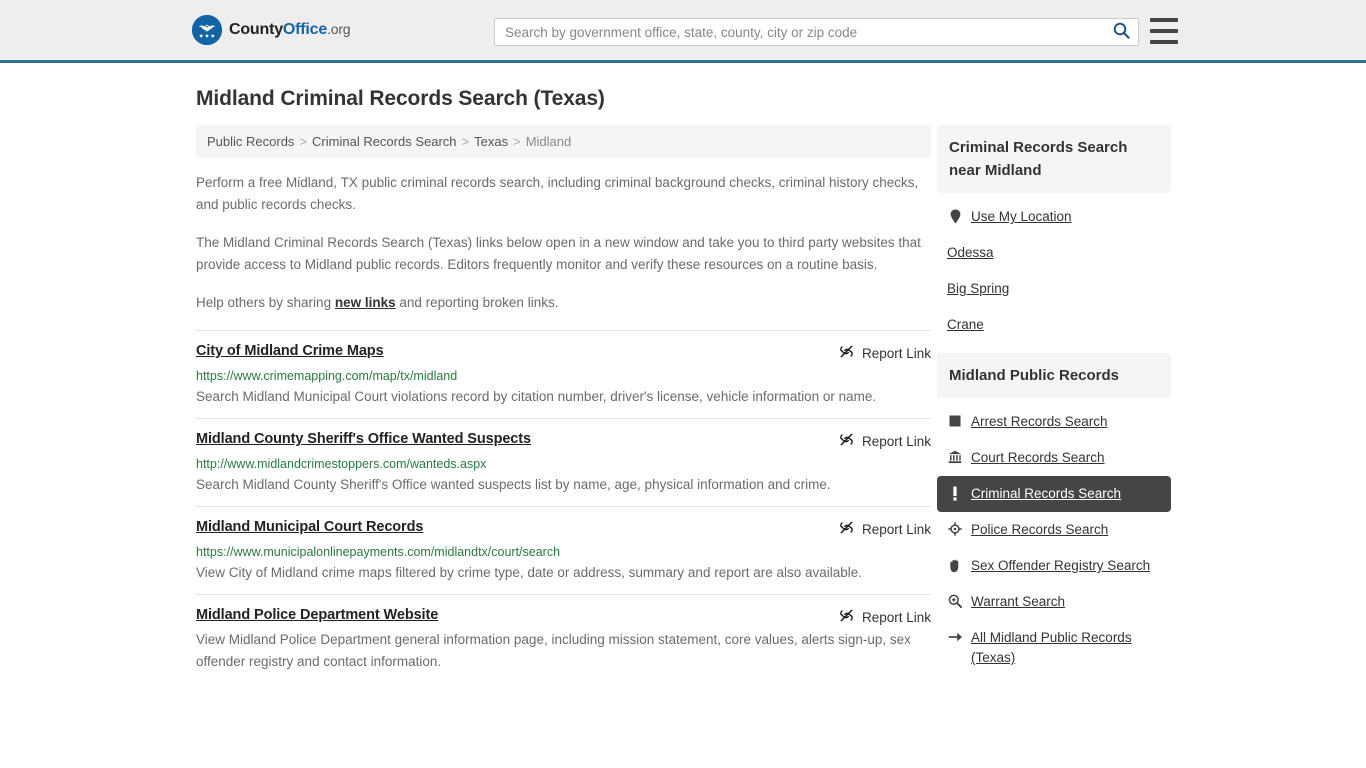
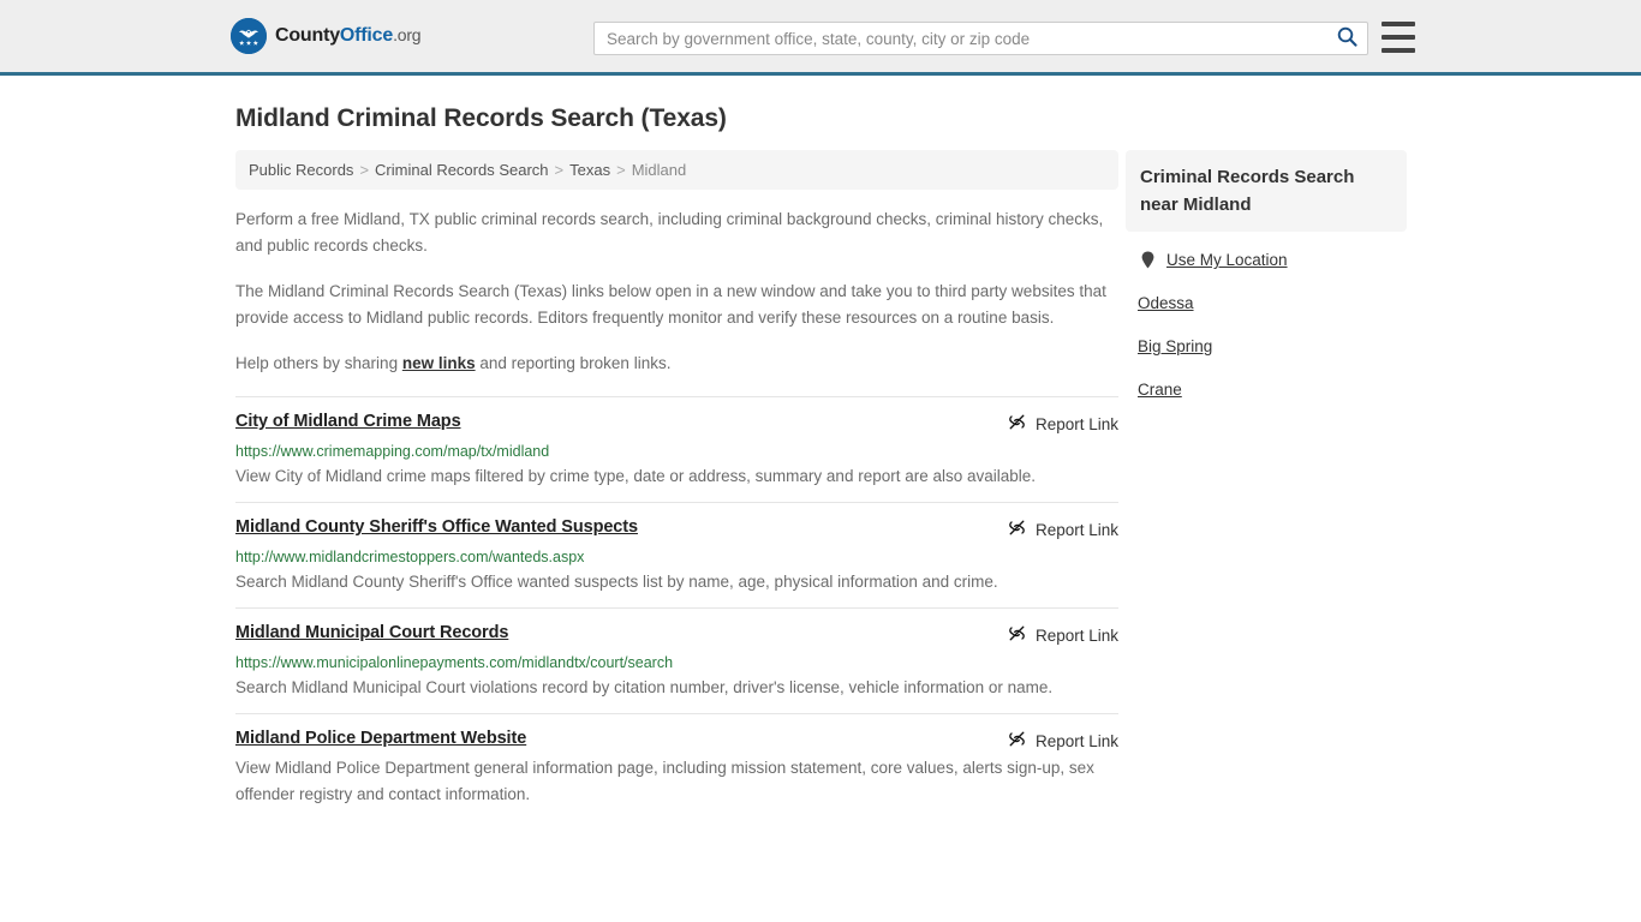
  CountyOffice.org
  Search by government office, state, county, city or zip code
  Midland Criminal Records Search (Texas)
  Public Records > Criminal Records Search > Texas > Midland
  Perform a free Midland, TX public criminal records search, including criminal background checks, criminal history checks, and public records checks.
  The Midland Criminal Records Search (Texas) links below open in a new window and take you to third party websites that provide access to Midland public records. Editors frequently monitor and verify these resources on a routine basis.
  Help others by sharing new links and reporting broken links.
  City of Midland Crime Maps
  Report Link
  https://www.crimemapping.com/map/tx/midland
- Search Midland Municipal Court violations record by citation number, driver's license, vehicle information or name.
+ View City of Midland crime maps filtered by crime type, date or address, summary and report are also available.
  Midland County Sheriff's Office Wanted Suspects
  Report Link
  http://www.midlandcrimestoppers.com/wanteds.aspx
  Search Midland County Sheriff's Office wanted suspects list by name, age, physical information and crime.
  Midland Municipal Court Records
  Report Link
  https://www.municipalonlinepayments.com/midlandtx/court/search
- View City of Midland crime maps filtered by crime type, date or address, summary and report are also available.
+ Search Midland Municipal Court violations record by citation number, driver's license, vehicle information or name.
  Midland Police Department Website
  Report Link
  View Midland Police Department general information page, including mission statement, core values, alerts sign-up, sex offender registry and contact information.
  Criminal Records Search near Midland
  Use My Location
  Odessa
  Big Spring
  Crane
- Midland Public Records
- Arrest Records Search
- Court Records Search
- Criminal Records Search
- Police Records Search
- Sex Offender Registry Search
- Warrant Search
- All Midland Public Records (Texas)
